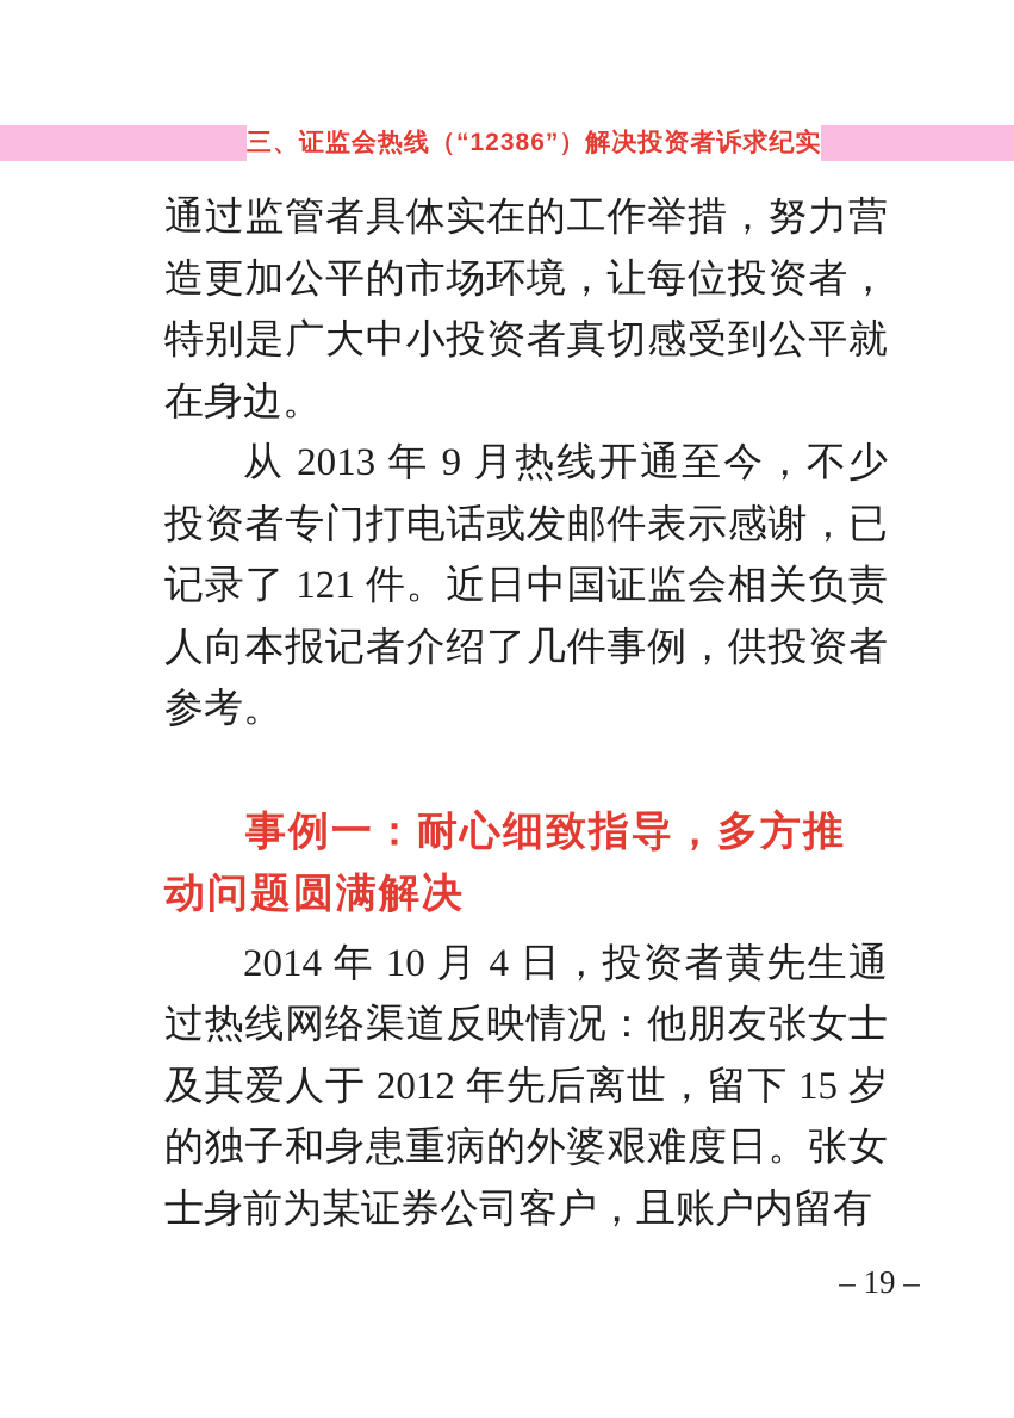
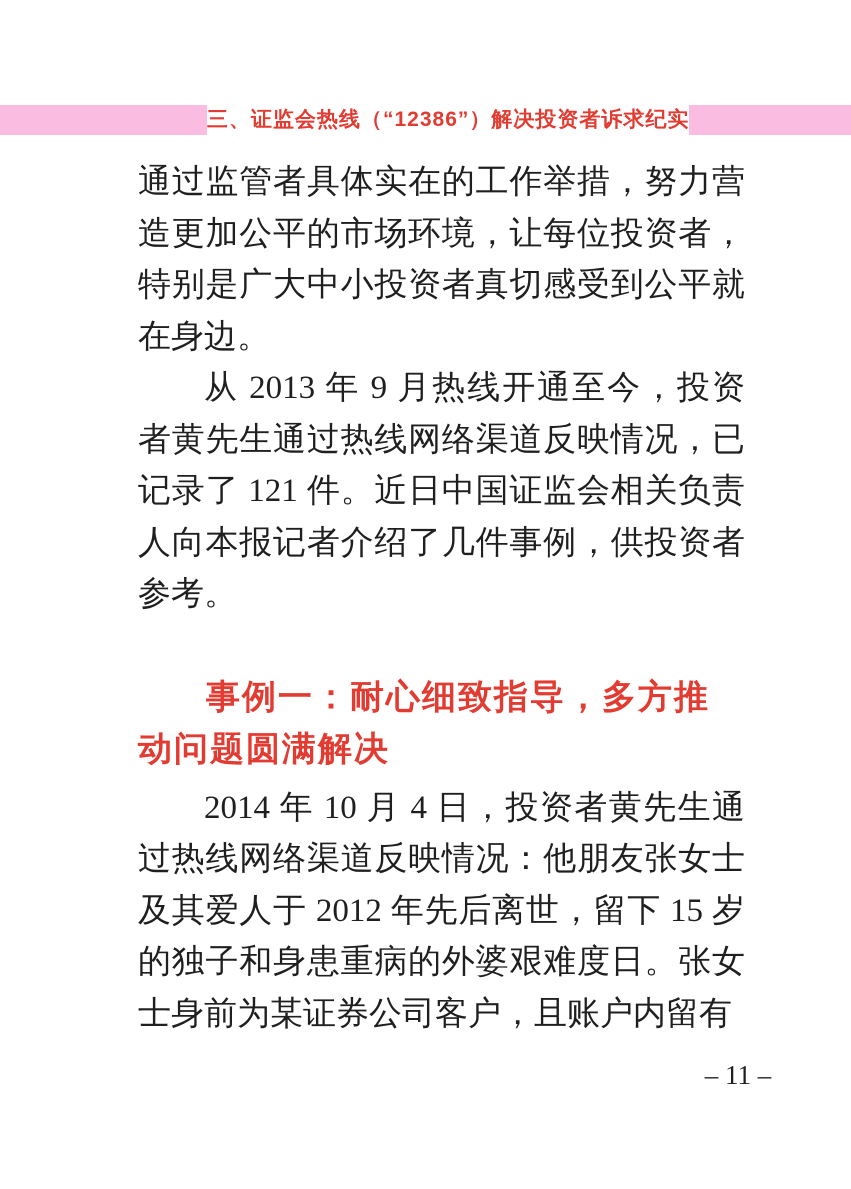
  三、证监会热线（“12386”）解决投资者诉求纪实
  通过监管者具体实在的工作举措，努力营造更加公平的市场环境，让每位投资者，特别是广大中小投资者真切感受到公平就在身边。
- 从 2013 年 9 月热线开通至今，不少投资者专门打电话或发邮件表示感谢，已记录了 121 件。近日中国证监会相关负责人向本报记者介绍了几件事例，供投资者参考。
+ 从 2013 年 9 月热线开通至今，投资者黄先生通过热线网络渠道反映情况，已记录了 121 件。近日中国证监会相关负责人向本报记者介绍了几件事例，供投资者参考。
  事例一：耐心细致指导，多方推动问题圆满解决
  2014 年 10 月 4 日，投资者黄先生通过热线网络渠道反映情况：他朋友张女士及其爱人于 2012 年先后离世，留下 15 岁的独子和身患重病的外婆艰难度日。张女士身前为某证券公司客户，且账户内留有
- – 19 –
+ – 11 –
